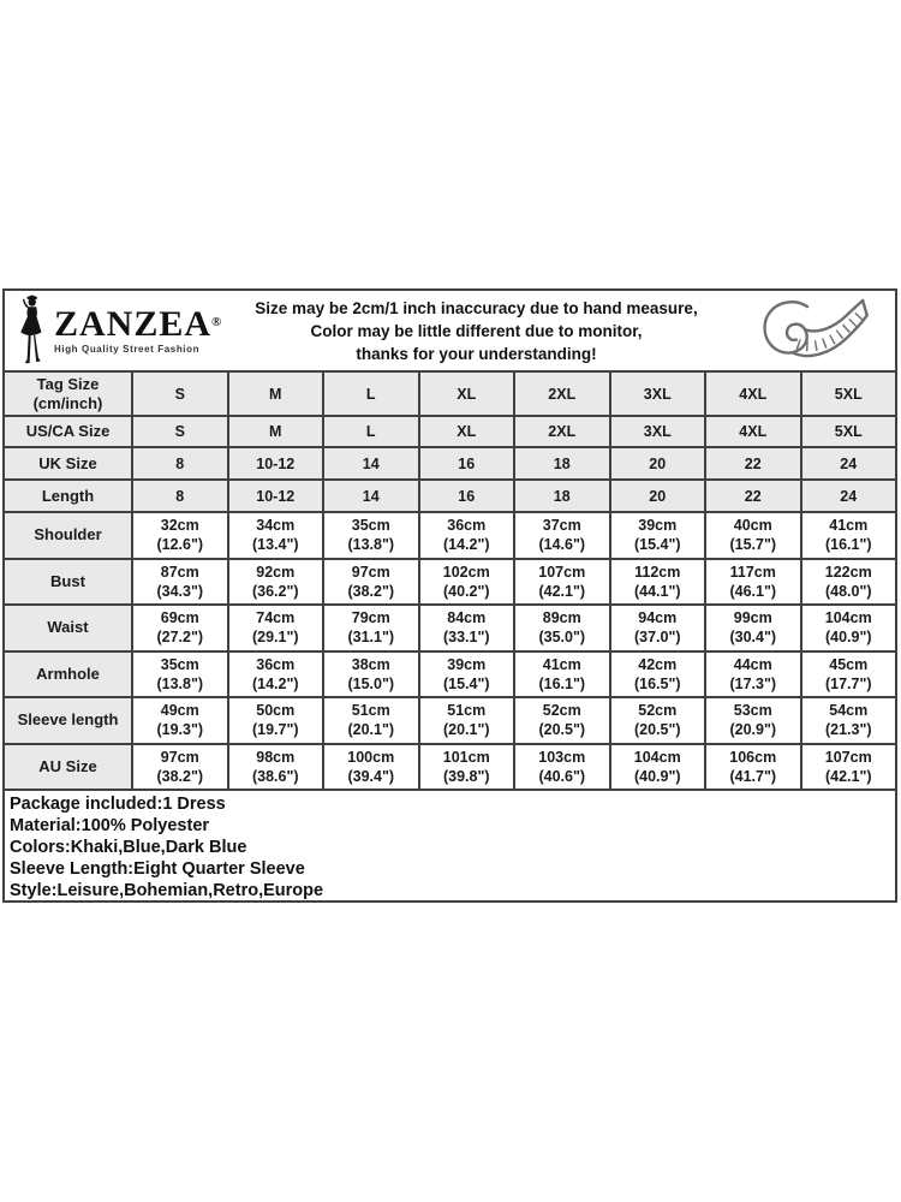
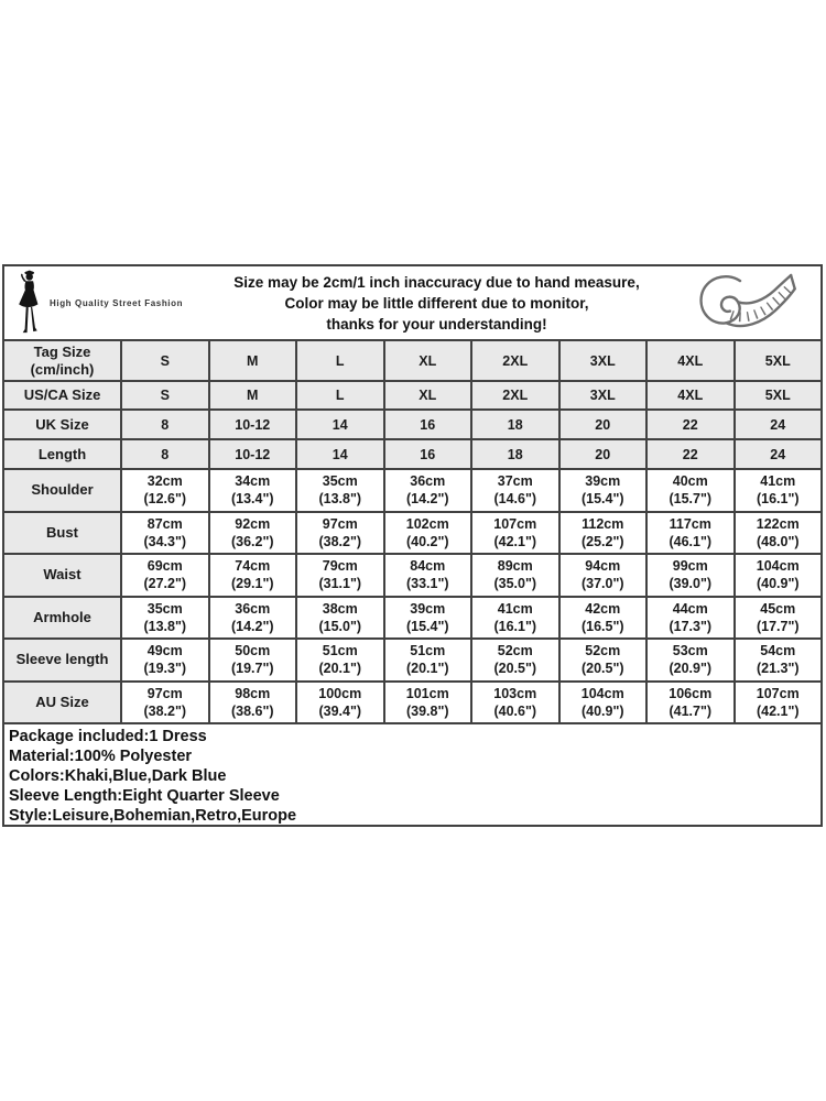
- ZANZEA®
  High Quality Street Fashion
  Size may be 2cm/1 inch inaccuracy due to hand measure,
  Color may be little different due to monitor,
  thanks for your understanding!
  Tag Size (cm/inch)	S	M	L	XL	2XL	3XL	4XL	5XL
  US/CA Size	S	M	L	XL	2XL	3XL	4XL	5XL
  UK Size	8	10-12	14	16	18	20	22	24
  Length	8	10-12	14	16	18	20	22	24
  Shoulder	32cm (12.6")	34cm (13.4")	35cm (13.8")	36cm (14.2")	37cm (14.6")	39cm (15.4")	40cm (15.7")	41cm (16.1")
- Bust	87cm (34.3")	92cm (36.2")	97cm (38.2")	102cm (40.2")	107cm (42.1")	112cm (44.1")	117cm (46.1")	122cm (48.0")
+ Bust	87cm (34.3")	92cm (36.2")	97cm (38.2")	102cm (40.2")	107cm (42.1")	112cm (25.2")	117cm (46.1")	122cm (48.0")
- Waist	69cm (27.2")	74cm (29.1")	79cm (31.1")	84cm (33.1")	89cm (35.0")	94cm (37.0")	99cm (30.4")	104cm (40.9")
+ Waist	69cm (27.2")	74cm (29.1")	79cm (31.1")	84cm (33.1")	89cm (35.0")	94cm (37.0")	99cm (39.0")	104cm (40.9")
  Armhole	35cm (13.8")	36cm (14.2")	38cm (15.0")	39cm (15.4")	41cm (16.1")	42cm (16.5")	44cm (17.3")	45cm (17.7")
  Sleeve length	49cm (19.3")	50cm (19.7")	51cm (20.1")	51cm (20.1")	52cm (20.5")	52cm (20.5")	53cm (20.9")	54cm (21.3")
  AU Size	97cm (38.2")	98cm (38.6")	100cm (39.4")	101cm (39.8")	103cm (40.6")	104cm (40.9")	106cm (41.7")	107cm (42.1")
  Package included:1 Dress
  Material:100% Polyester
  Colors:Khaki,Blue,Dark Blue
  Sleeve Length:Eight Quarter Sleeve
  Style:Leisure,Bohemian,Retro,Europe
